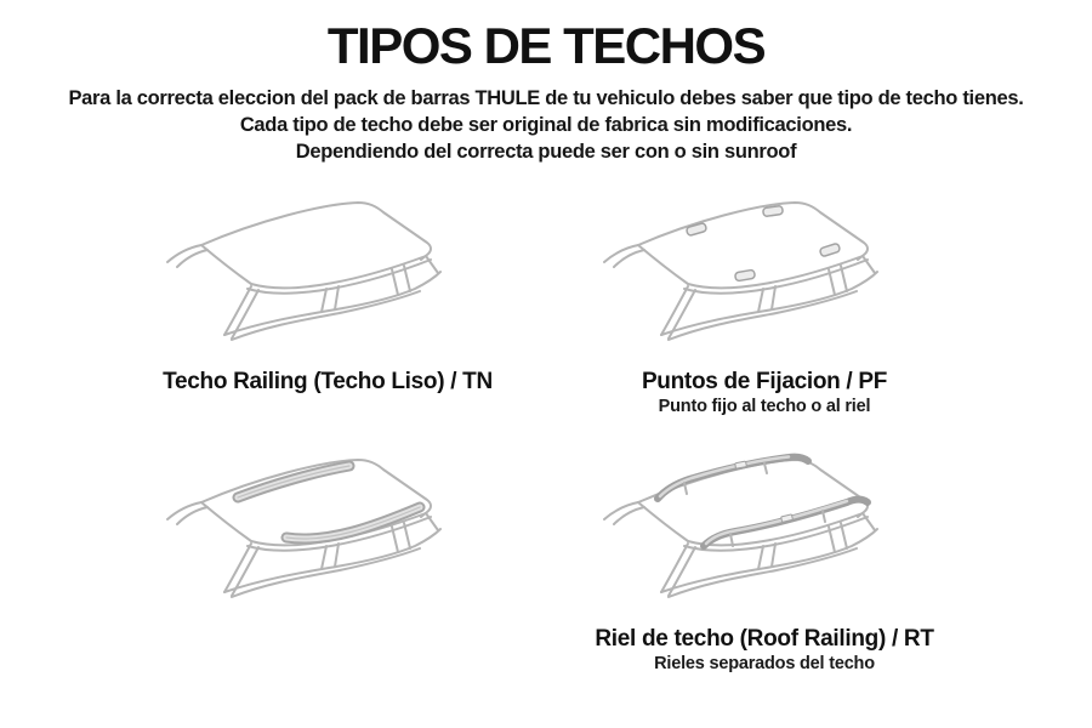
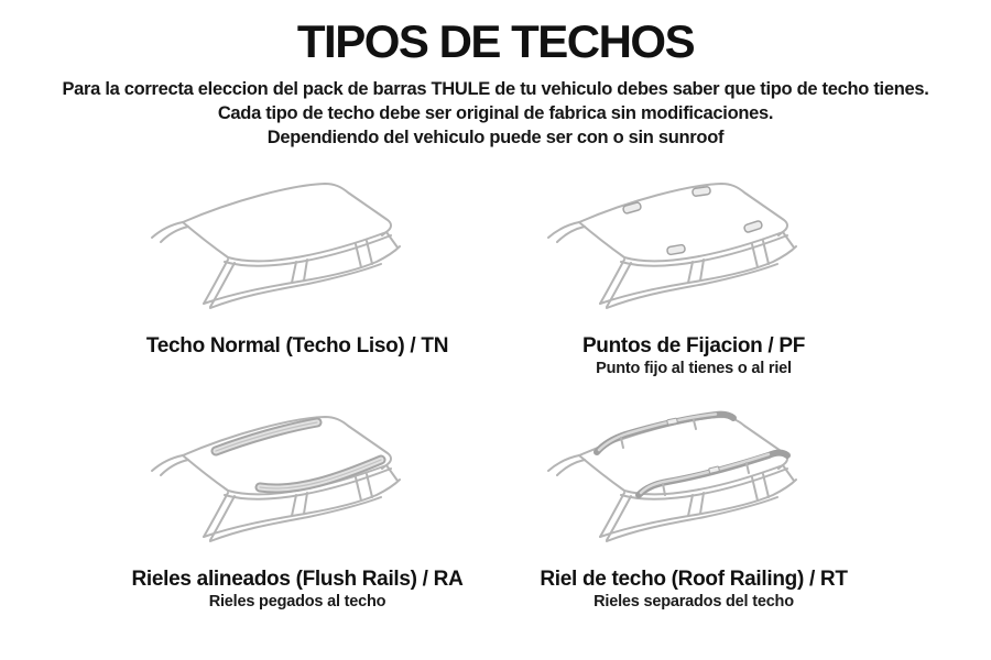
  TIPOS DE TECHOS
  Para la correcta eleccion del pack de barras THULE de tu vehiculo debes saber que tipo de techo tienes.
  Cada tipo de techo debe ser original de fabrica sin modificaciones.
- Dependiendo del correcta puede ser con o sin sunroof
+ Dependiendo del vehiculo puede ser con o sin sunroof
- Techo Railing (Techo Liso) / TN
+ Techo Normal (Techo Liso) / TN
  Puntos de Fijacion / PF
- Punto fijo al techo o al riel
+ Punto fijo al tienes o al riel
+ Rieles alineados (Flush Rails) / RA
+ Rieles pegados al techo
  Riel de techo (Roof Railing) / RT
  Rieles separados del techo
